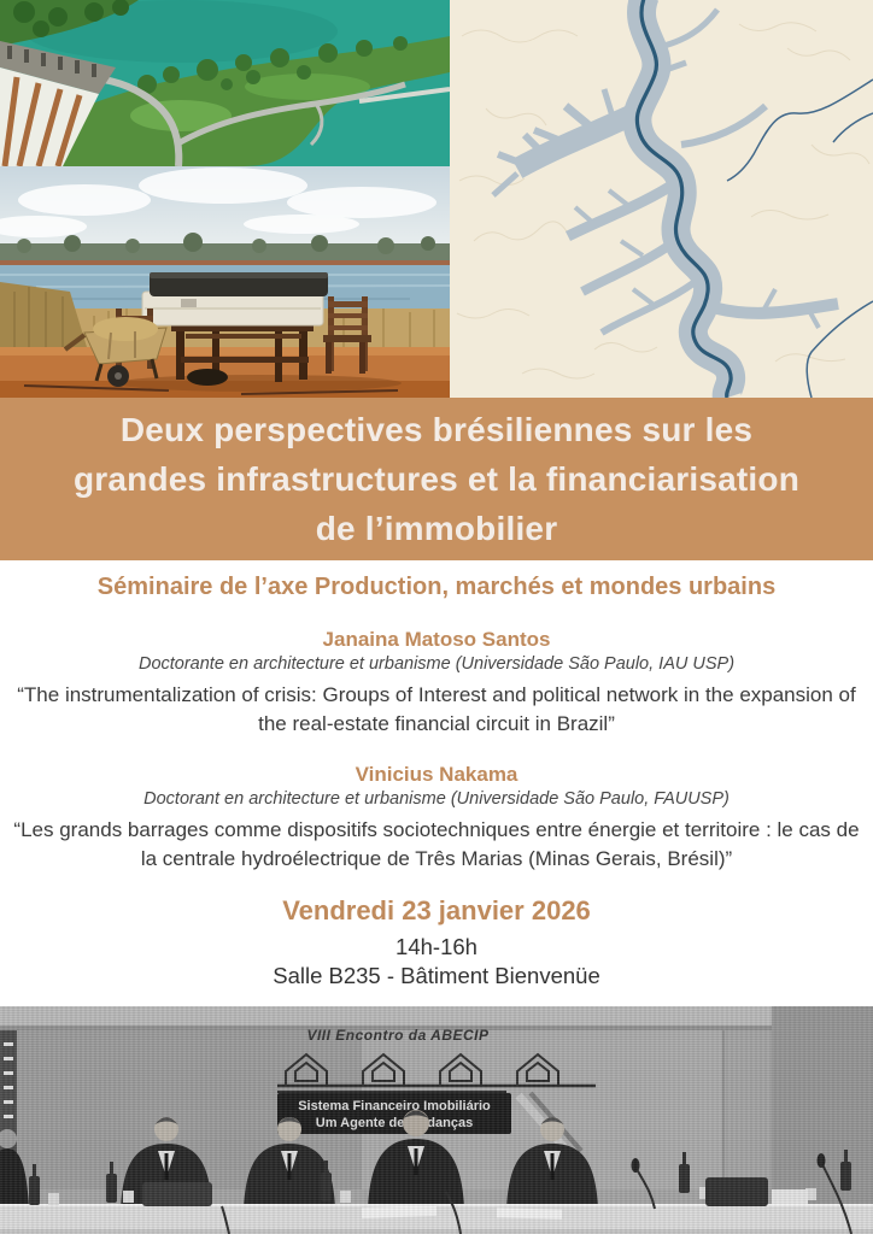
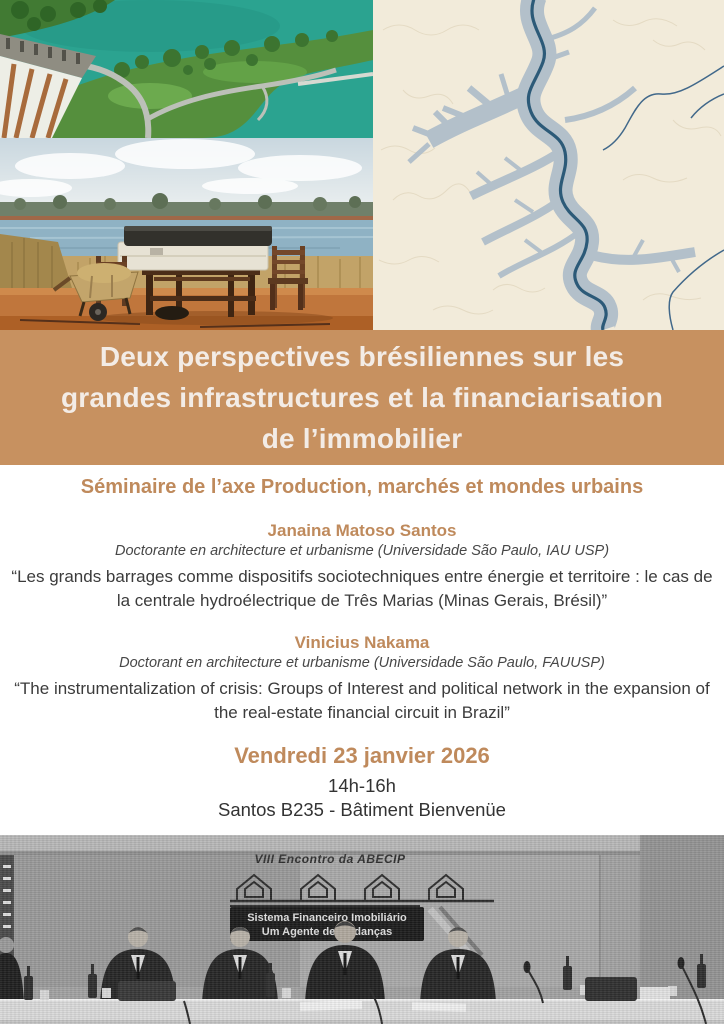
  Deux perspectives brésiliennes sur les
  grandes infrastructures et la financiarisation
  de l’immobilier
  Séminaire de l’axe Production, marchés et mondes urbains
  Janaina Matoso Santos
  Doctorante en architecture et urbanisme (Universidade São Paulo, IAU USP)
- “The instrumentalization of crisis: Groups of Interest and political network in the expansion of the real-estate financial circuit in Brazil”
+ “Les grands barrages comme dispositifs sociotechniques entre énergie et territoire : le cas de la centrale hydroélectrique de Três Marias (Minas Gerais, Brésil)”
  Vinicius Nakama
  Doctorant en architecture et urbanisme (Universidade São Paulo, FAUUSP)
- “Les grands barrages comme dispositifs sociotechniques entre énergie et territoire : le cas de la centrale hydroélectrique de Três Marias (Minas Gerais, Brésil)”
+ “The instrumentalization of crisis: Groups of Interest and political network in the expansion of the real-estate financial circuit in Brazil”
  Vendredi 23 janvier 2026
  14h-16h
- Salle B235 - Bâtiment Bienvenüe
+ Santos B235 - Bâtiment Bienvenüe
